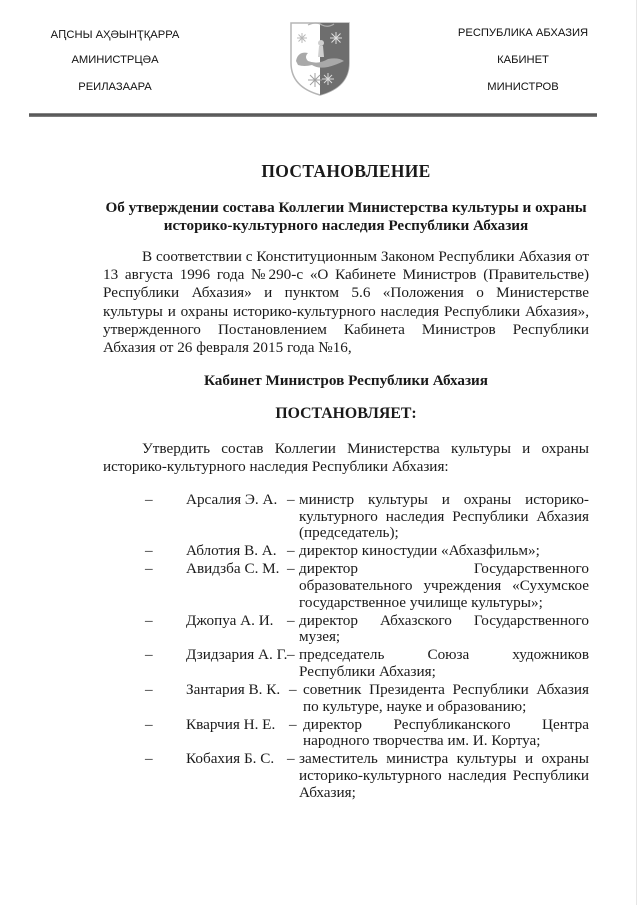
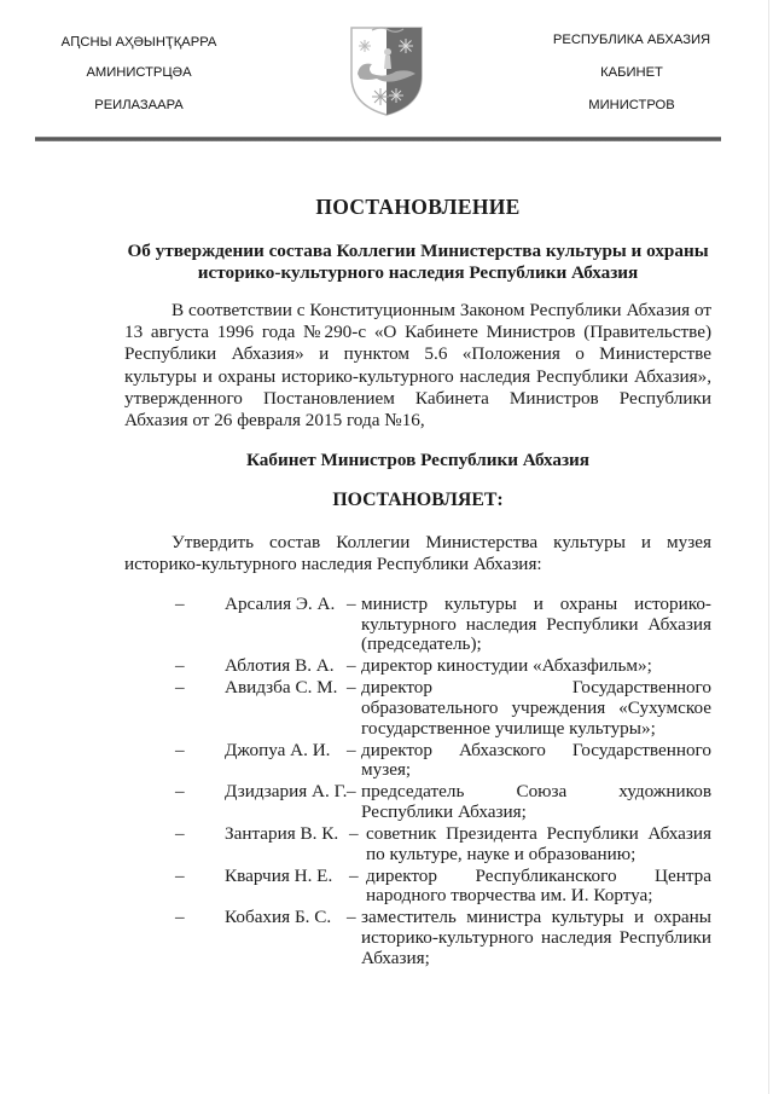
  АԤСНЫ АҲӘЫНҬҚАРРА
  АМИНИСТРЦӘА
  РЕИЛАЗААРА
  РЕСПУБЛИКА АБХАЗИЯ
  КАБИНЕТ
  МИНИСТРОВ
  ПОСТАНОВЛЕНИЕ
  Об утверждении состава Коллегии Министерства культуры и охраны историко-культурного наследия Республики Абхазия
  В соответствии с Конституционным Законом Республики Абхазия от 13 августа 1996 года №290-с «О Кабинете Министров (Правительстве) Республики Абхазия» и пунктом 5.6 «Положения о Министерстве культуры и охраны историко-культурного наследия Республики Абхазия», утвержденного Постановлением Кабинета Министров Республики Абхазия от 26 февраля 2015 года №16,
  Кабинет Министров Республики Абхазия
  ПОСТАНОВЛЯЕТ:
- Утвердить состав Коллегии Министерства культуры и охраны историко-культурного наследия Республики Абхазия:
+ Утвердить состав Коллегии Министерства культуры и музея историко-культурного наследия Республики Абхазия:
  –
  Арсалия Э. А.
  –
  министр культуры и охраны историко-культурного наследия Республики Абхазия (председатель);
  –
  Аблотия В. А.
  –
  директор киностудии «Абхазфильм»;
  –
  Авидзба С. М.
  –
  директор Государственного образовательного учреждения «Сухумское государственное училище культуры»;
  –
  Джопуа А. И.
  –
  директор Абхазского Государственного музея;
  –
  Дзидзария А. Г.
  –
  председатель Союза художников Республики Абхазия;
  –
  Зантария В. К.
  –
  советник Президента Республики Абхазия по культуре, науке и образованию;
  –
  Кварчия Н. Е.
  –
  директор Республиканского Центра народного творчества им. И. Кортуа;
  –
  Кобахия Б. С.
  –
  заместитель министра культуры и охраны историко-культурного наследия Республики Абхазия;
